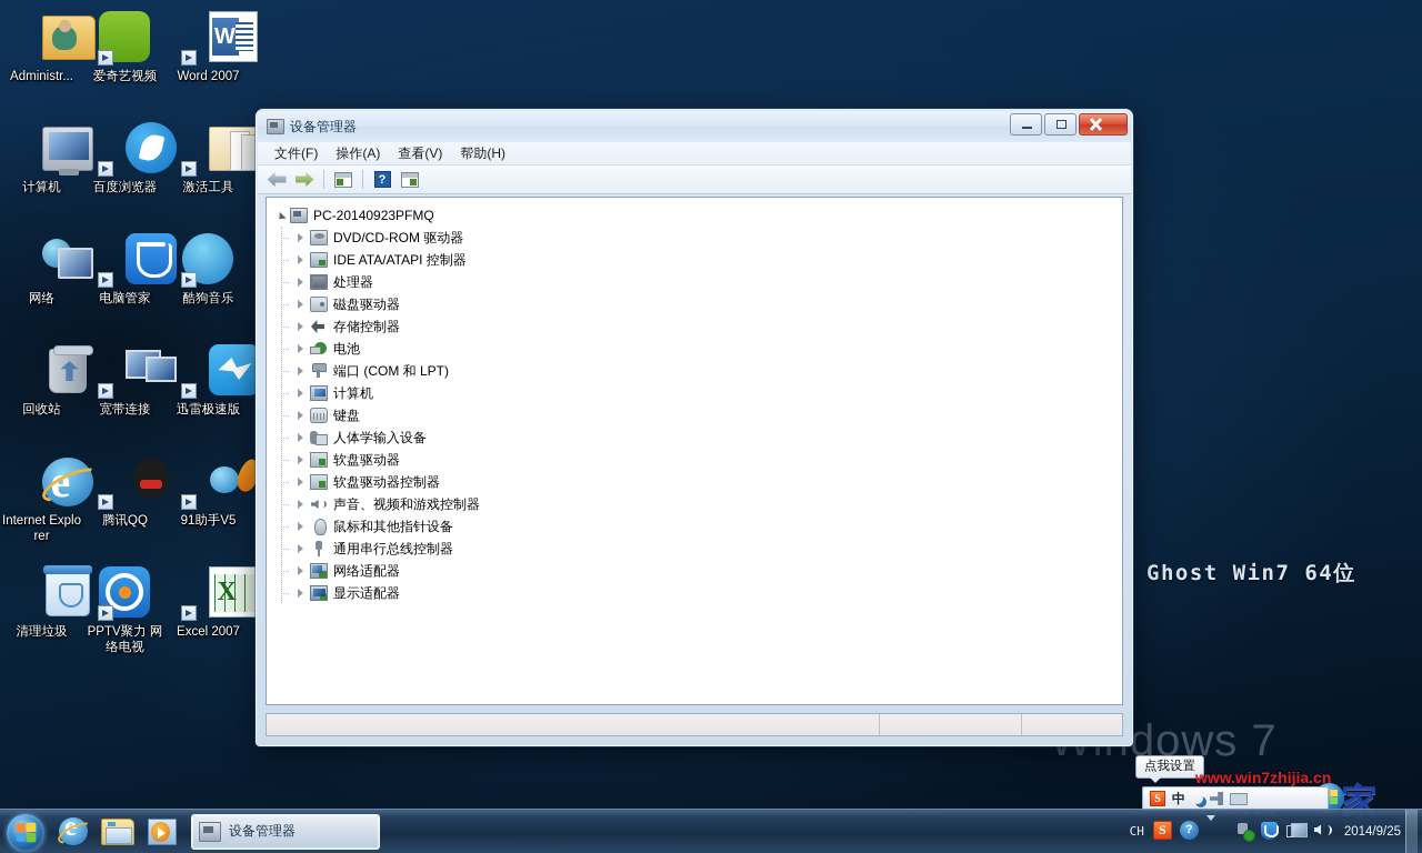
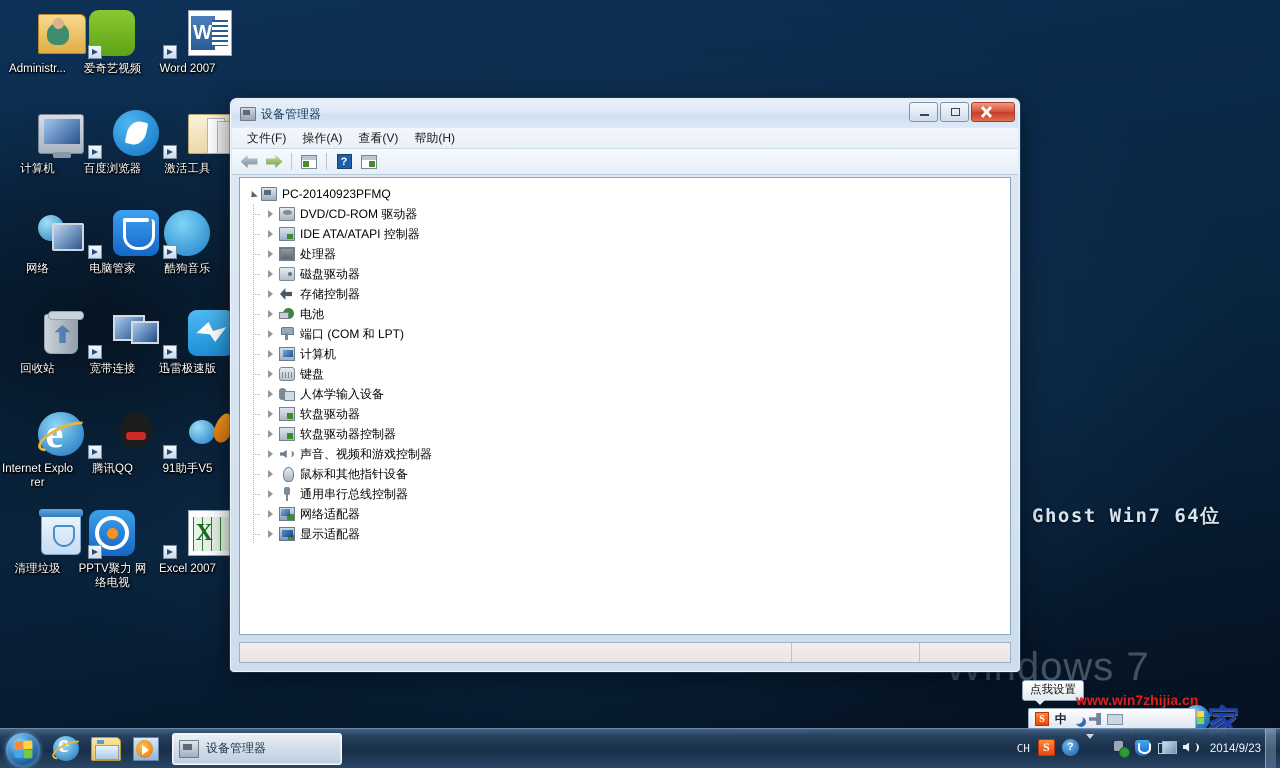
  Administr...
  爱奇艺视频
  Word 2007
  计算机
  百度浏览器
  激活工具
  网络
  电脑管家
  酷狗音乐
  回收站
  宽带连接
  迅雷极速版
  Internet Explorer
  腾讯QQ
  91助手V5
  清理垃圾
  PPTV聚力 网络电视
  Excel 2007
  Ghost Win7 64位
  设备管理器
  文件(F)
  操作(A)
  查看(V)
  帮助(H)
  ?
  PC-20140923PFMQ
  DVD/CD-ROM 驱动器
  IDE ATA/ATAPI 控制器
  处理器
  磁盘驱动器
  存储控制器
  电池
  端口 (COM 和 LPT)
  计算机
  键盘
  人体学输入设备
  软盘驱动器
  软盘驱动器控制器
  声音、视频和游戏控制器
  鼠标和其他指针设备
  通用串行总线控制器
  网络适配器
  显示适配器
  点我设置
  www.win7zhijia.cn
  家
  S
  中
  设备管理器
  CH
  S
  ?
- 2014/9/25
+ 2014/9/23
